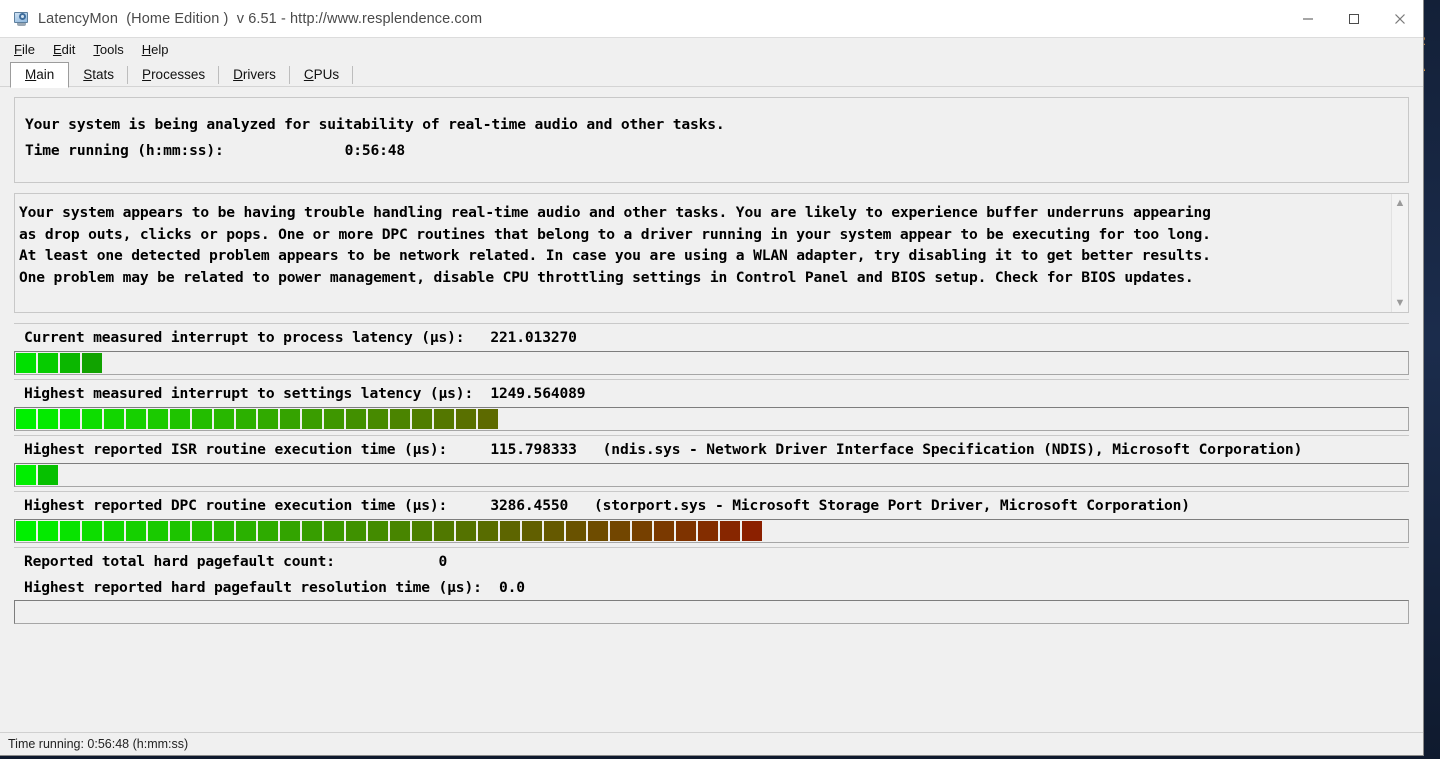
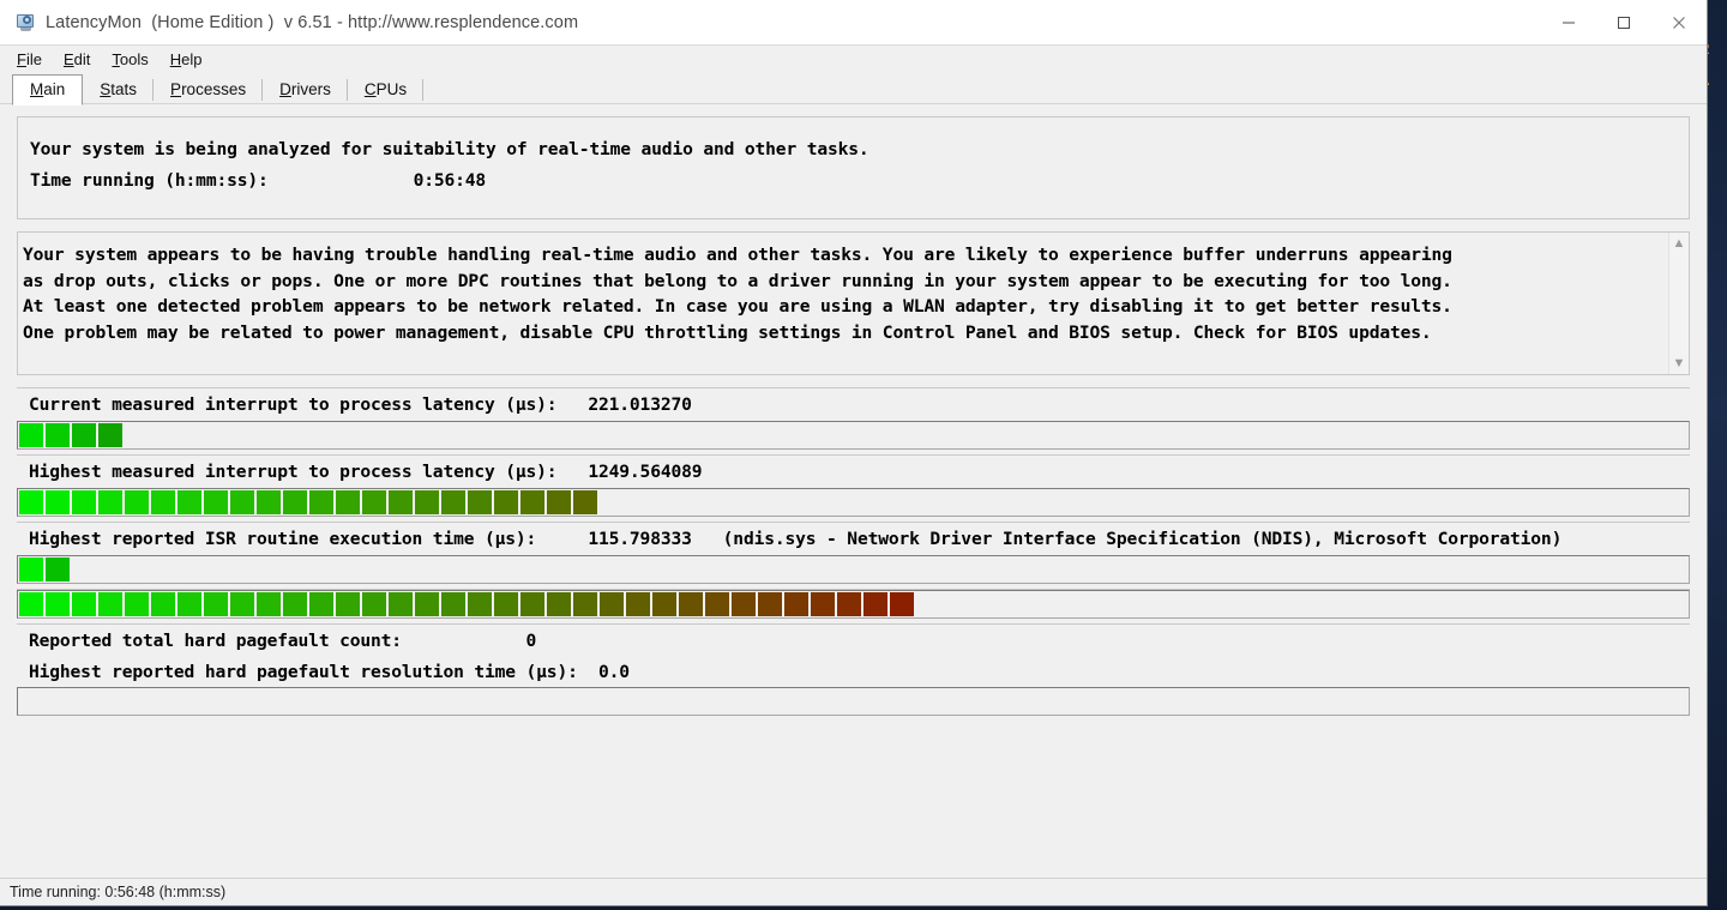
  LatencyMon (Home Edition ) v 6.51 - http://www.resplendence.com
  File
  Edit
  Tools
  Help
  Main
  Stats
  Processes
  Drivers
  CPUs
  Your system is being analyzed for suitability of real-time audio and other tasks.
  Time running (h:mm:ss): 0:56:48
  Your system appears to be having trouble handling real-time audio and other tasks. You are likely to experience buffer underruns appearing
  as drop outs, clicks or pops. One or more DPC routines that belong to a driver running in your system appear to be executing for too long.
  At least one detected problem appears to be network related. In case you are using a WLAN adapter, try disabling it to get better results.
  One problem may be related to power management, disable CPU throttling settings in Control Panel and BIOS setup. Check for BIOS updates.
  ▲
  ▼
  Current measured interrupt to process latency (µs):
  221.013270
- Highest measured interrupt to settings latency (µs):
+ Highest measured interrupt to process latency (µs):
  1249.564089
  Highest reported ISR routine execution time (µs):
  115.798333
  (ndis.sys - Network Driver Interface Specification (NDIS), Microsoft Corporation)
- Highest reported DPC routine execution time (µs):
- 3286.4550
- (storport.sys - Microsoft Storage Port Driver, Microsoft Corporation)
  Reported total hard pagefault count:
  0
  Highest reported hard pagefault resolution time (µs):
  0.0
  Time running: 0:56:48 (h:mm:ss)
